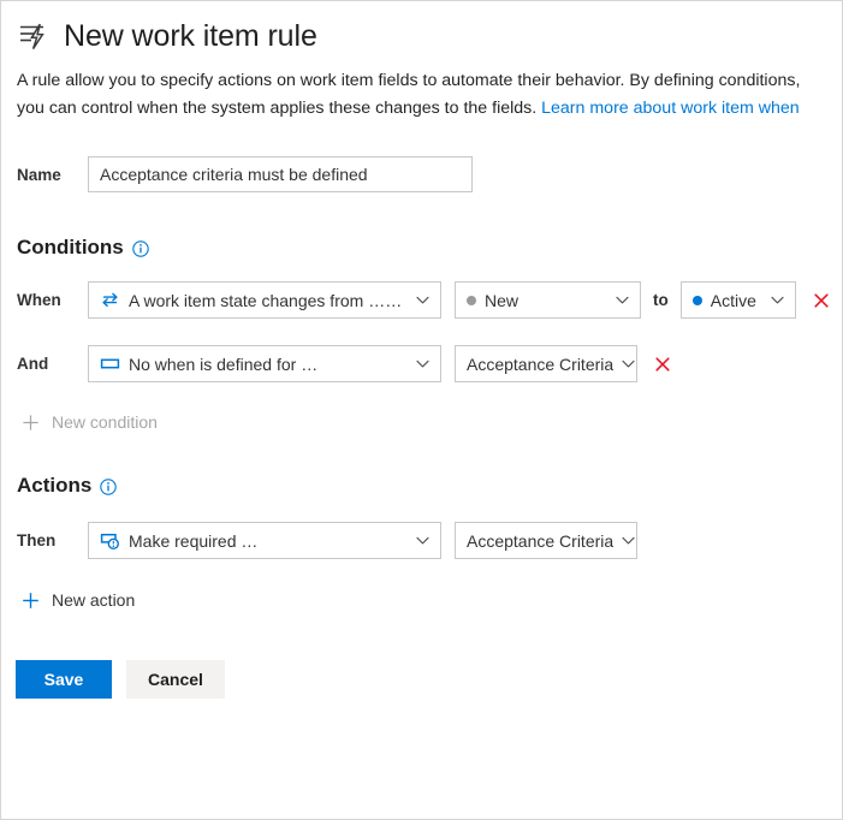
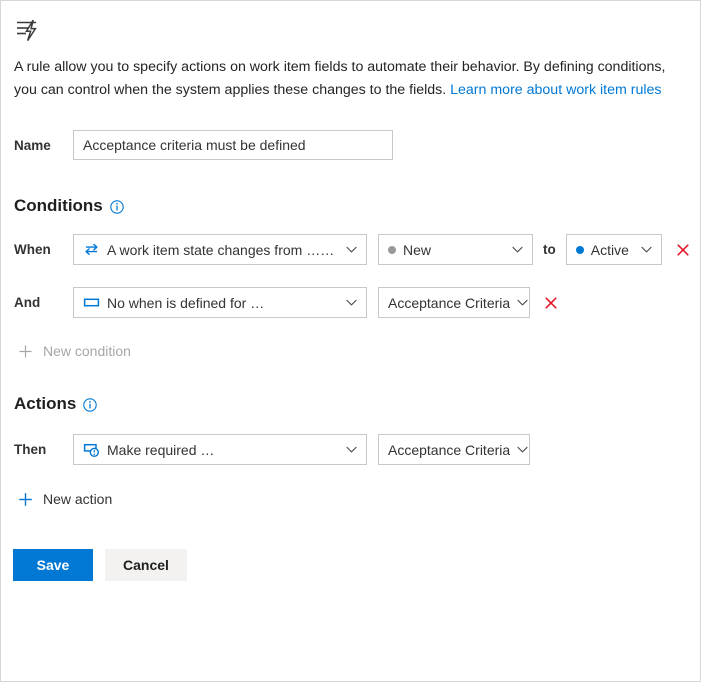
- New work item rule
- A rule allow you to specify actions on work item fields to automate their behavior. By defining conditions, you can control when the system applies these changes to the fields. Learn more about work item when
+ A rule allow you to specify actions on work item fields to automate their behavior. By defining conditions, you can control when the system applies these changes to the fields. Learn more about work item rules
  Name
  Acceptance criteria must be defined
  Conditions
  When
  A work item state changes from … to
  New
  to
  Active
  And
  No when is defined for …
  Acceptance Criteria
  New condition
  Actions
  Then
  Make required …
  Acceptance Criteria
  New action
  Save
  Cancel
